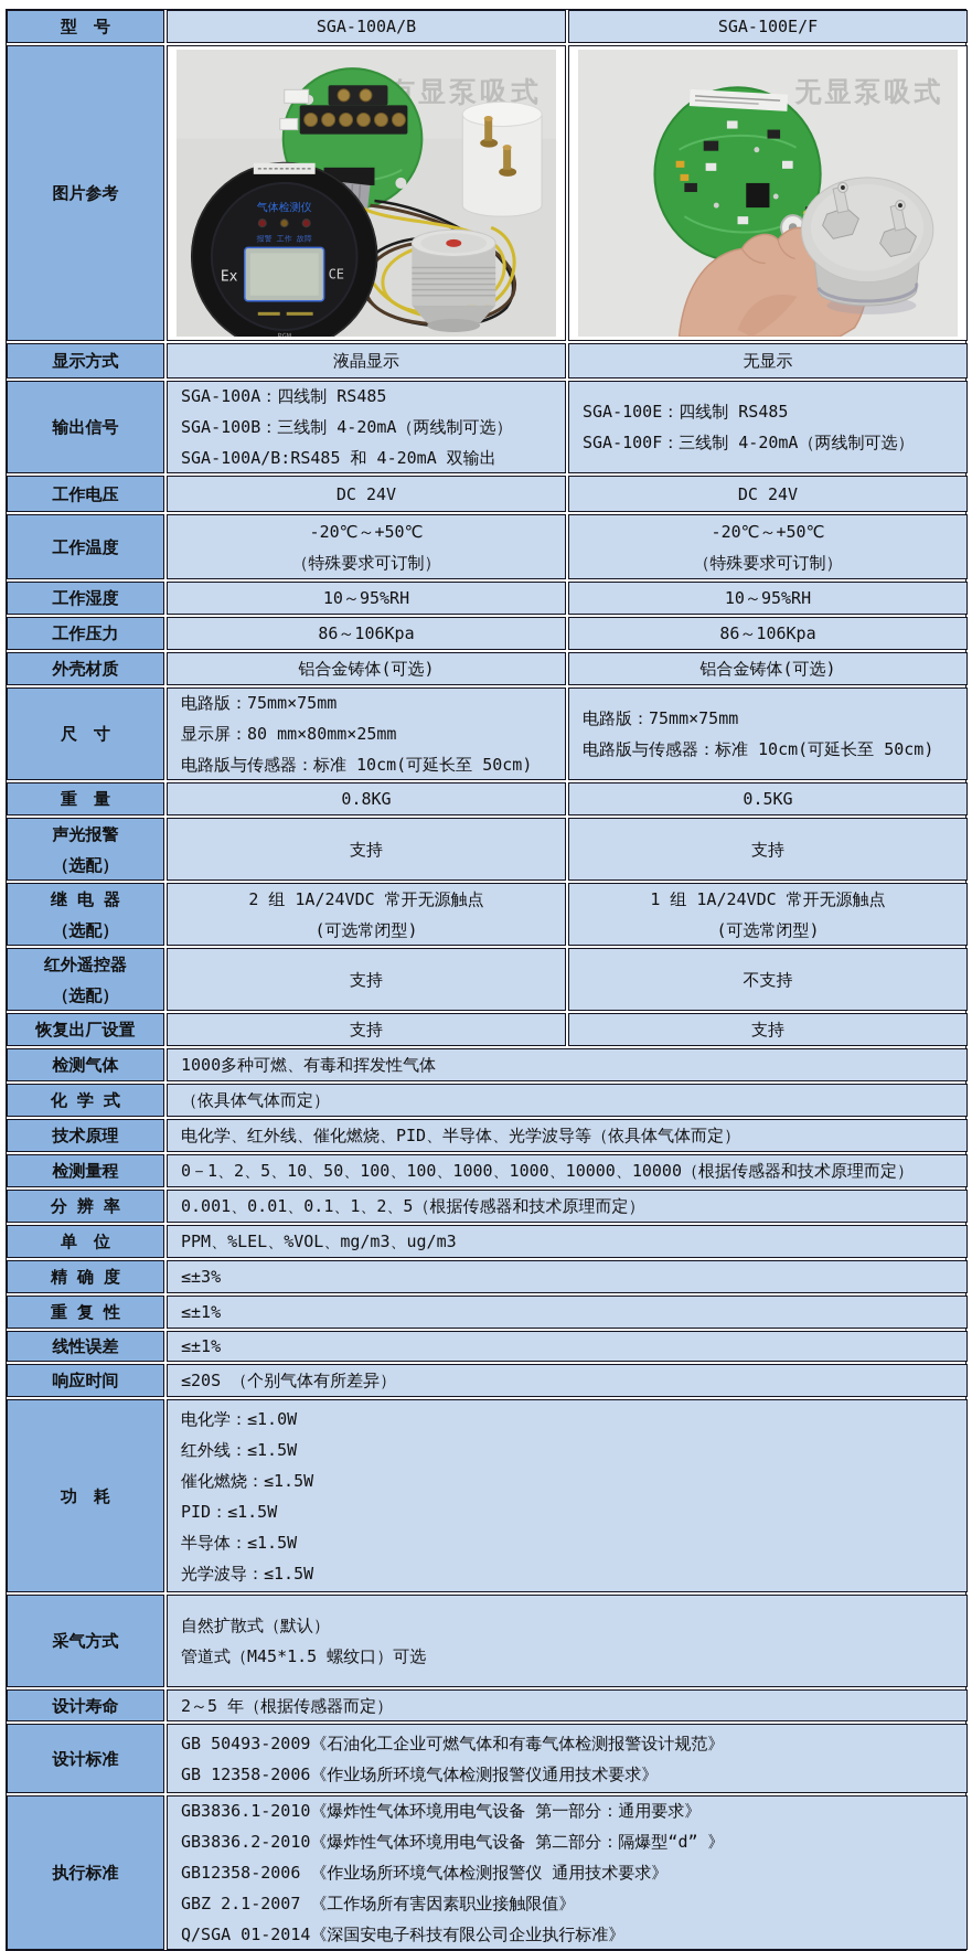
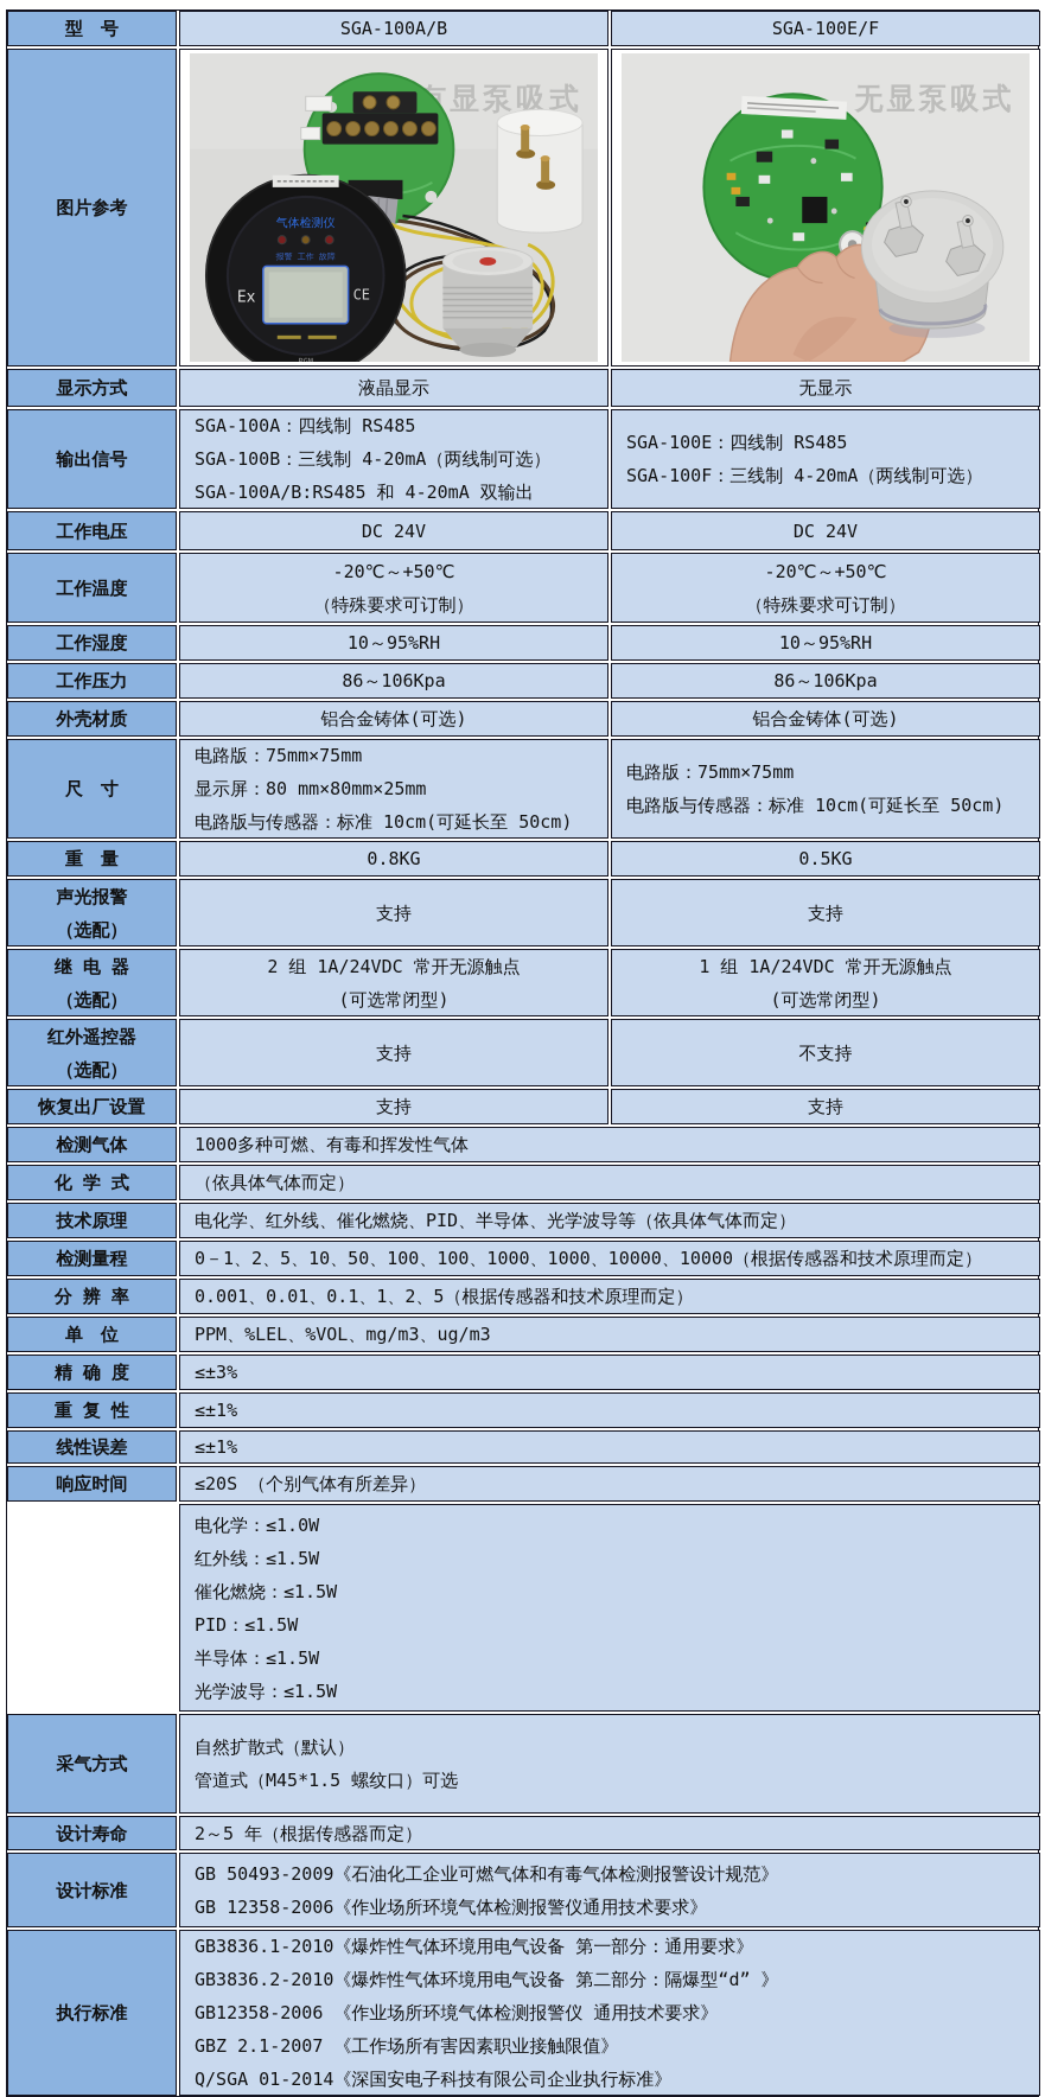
  型 号
  SGA-100A/B
  SGA-100E/F
  图片参考
  显泵吸式
  气体检测仪
  报警 工作 故障
  Ex
  CE
  PGM
  无显泵吸式
  显示方式
  液晶显示
  无显示
  输出信号
  SGA-100A：四线制 RS485
  SGA-100B：三线制 4-20mA（两线制可选）
  SGA-100A/B:RS485 和 4-20mA 双输出
  SGA-100E：四线制 RS485
  SGA-100F：三线制 4-20mA（两线制可选）
  工作电压
  DC 24V
  DC 24V
  工作温度
  -20℃～+50℃
  （特殊要求可订制）
  -20℃～+50℃
  （特殊要求可订制）
  工作湿度
  10～95%RH
  10～95%RH
  工作压力
  86～106Kpa
  86～106Kpa
  外壳材质
  铝合金铸体(可选)
  铝合金铸体(可选)
  尺 寸
  电路版：75mm×75mm
  显示屏：80 mm×80mm×25mm
  电路版与传感器：标准 10cm(可延长至 50cm)
  电路版：75mm×75mm
  电路版与传感器：标准 10cm(可延长至 50cm)
  重 量
  0.8KG
  0.5KG
  声光报警
  （选配）
  支持
  支持
  继 电 器
  （选配）
  2 组 1A/24VDC 常开无源触点
  (可选常闭型)
  1 组 1A/24VDC 常开无源触点
  (可选常闭型)
  红外遥控器
  （选配）
  支持
  不支持
  恢复出厂设置
  支持
  支持
  检测气体
  1000多种可燃、有毒和挥发性气体
  化 学 式
  （依具体气体而定）
  技术原理
  电化学、红外线、催化燃烧、PID、半导体、光学波导等（依具体气体而定）
  检测量程
  0－1、2、5、10、50、100、100、1000、1000、10000、10000（根据传感器和技术原理而定）
  分 辨 率
  0.001、0.01、0.1、1、2、5（根据传感器和技术原理而定）
  单 位
  PPM、%LEL、%VOL、mg/m3、ug/m3
  精 确 度
  ≤±3%
  重 复 性
  ≤±1%
  线性误差
  ≤±1%
  响应时间
  ≤20S （个别气体有所差异）
- 功 耗
  电化学：≤1.0W
  红外线：≤1.5W
  催化燃烧：≤1.5W
  PID：≤1.5W
  半导体：≤1.5W
  光学波导：≤1.5W
  采气方式
  自然扩散式（默认）
  管道式（M45*1.5 螺纹口）可选
  设计寿命
  2～5 年（根据传感器而定）
  设计标准
  GB 50493-2009《石油化工企业可燃气体和有毒气体检测报警设计规范》
  GB 12358-2006《作业场所环境气体检测报警仪通用技术要求》
  执行标准
  GB3836.1-2010《爆炸性气体环境用电气设备 第一部分：通用要求》
  GB3836.2-2010《爆炸性气体环境用电气设备 第二部分：隔爆型“d” 》
  GB12358-2006 《作业场所环境气体检测报警仪 通用技术要求》
  GBZ 2.1-2007 《工作场所有害因素职业接触限值》
  Q/SGA 01-2014《深国安电子科技有限公司企业执行标准》
